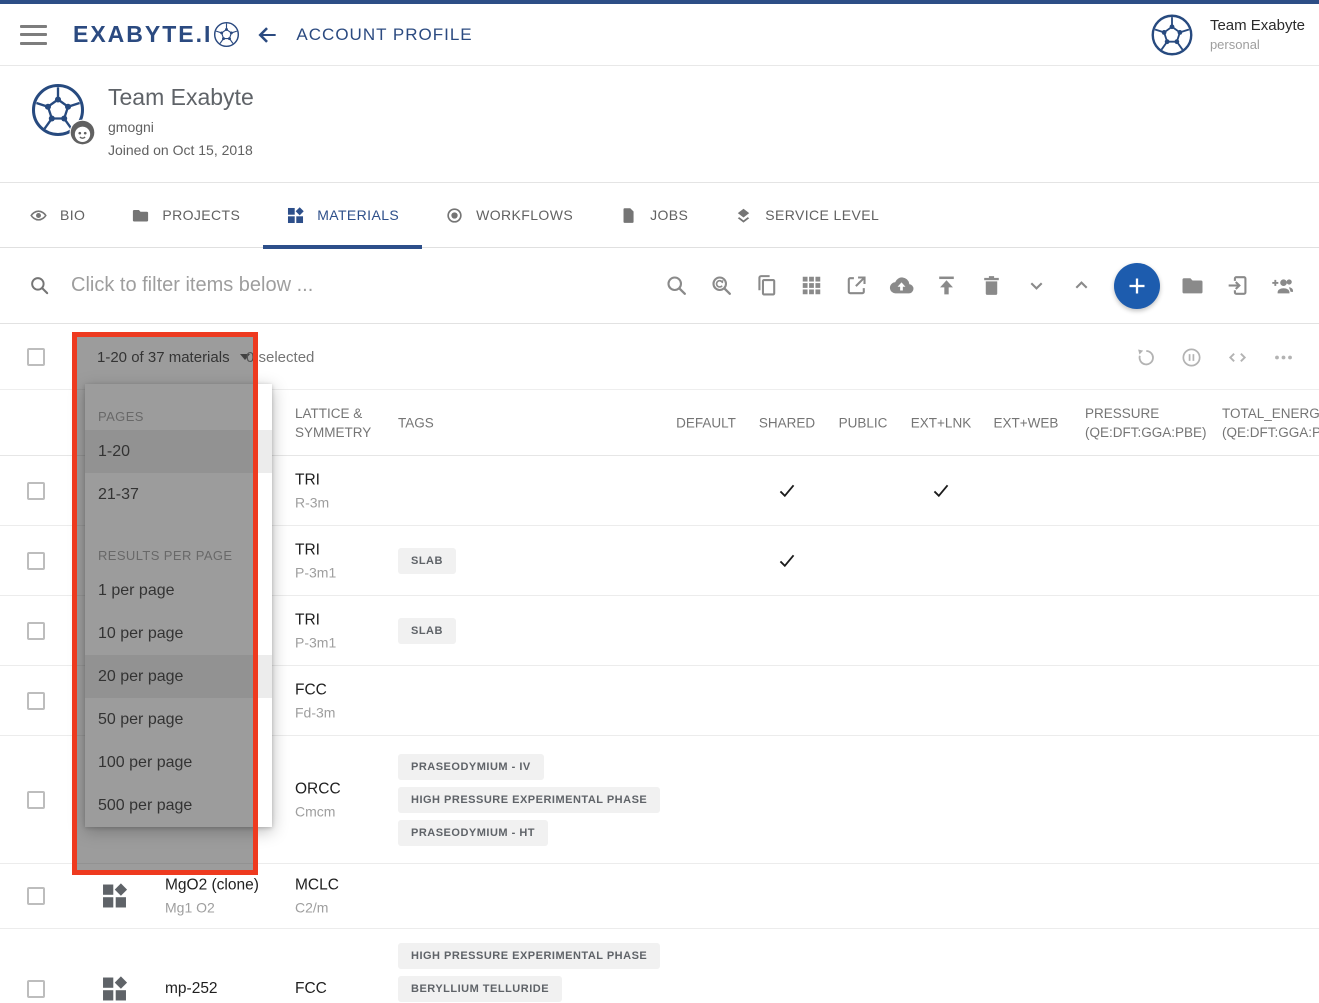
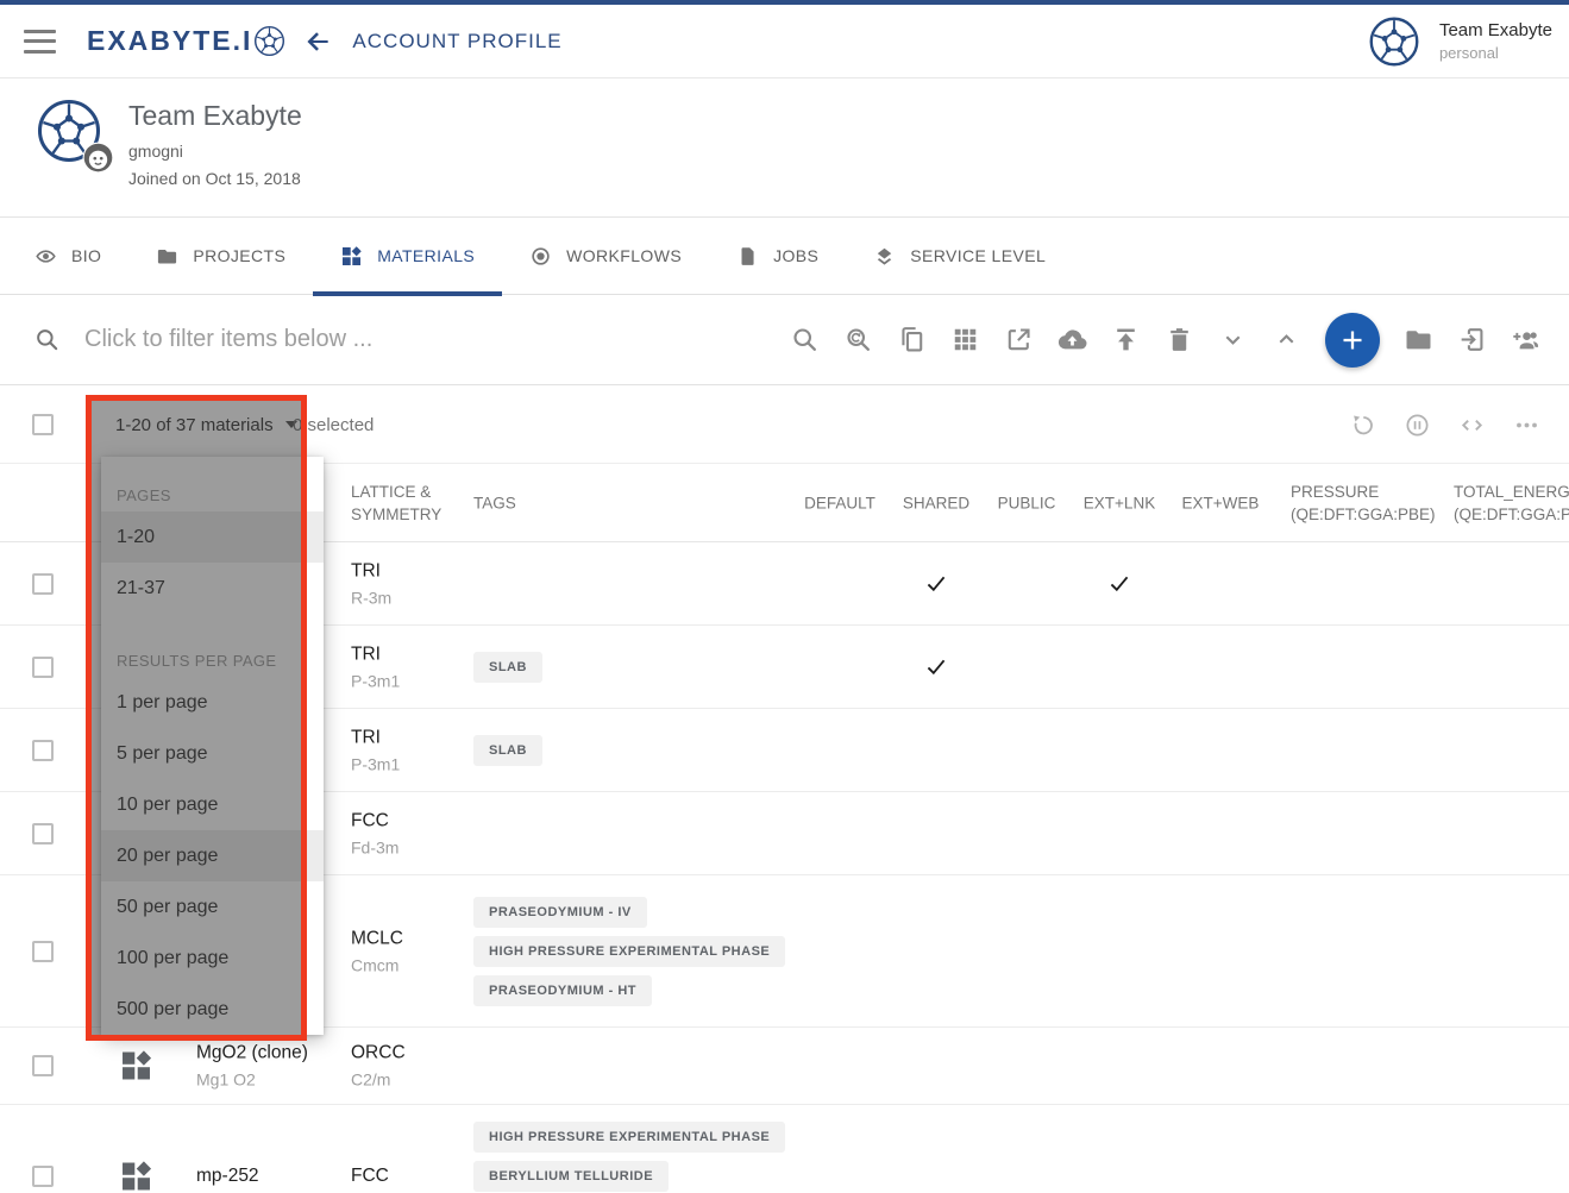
  EXABYTE.I
  ACCOUNT PROFILE
  Team Exabyte
  personal
  Team Exabyte
  gmogni
  Joined on Oct 15, 2018
  BIO
  PROJECTS
  MATERIALS
  WORKFLOWS
  JOBS
  SERVICE LEVEL
  Click to filter items below ...
  1-20 of 37 materials
  0 selected
  LATTICE & SYMMETRY
  TAGS
  DEFAULT
  SHARED
  PUBLIC
  EXT+LNK
  EXT+WEB
  PRESSURE (QE:DFT:GGA:PBE)
  TOTAL_ENERG (QE:DFT:GGA:P
  TRI
  R-3m
  TRI
  P-3m1
  SLAB
  TRI
  P-3m1
  SLAB
  FCC
  Fd-3m
- ORCC
+ MCLC
  Cmcm
  PRASEODYMIUM - IV
  HIGH PRESSURE EXPERIMENTAL PHASE
  PRASEODYMIUM - HT
  MgO2 (clone)
  Mg1 O2
- MCLC
+ ORCC
  C2/m
  mp-252
  FCC
  HIGH PRESSURE EXPERIMENTAL PHASE
  BERYLLIUM TELLURIDE
  PAGES
  1-20
  21-37
  RESULTS PER PAGE
  1 per page
+ 5 per page
  10 per page
  20 per page
  50 per page
  100 per page
  500 per page
